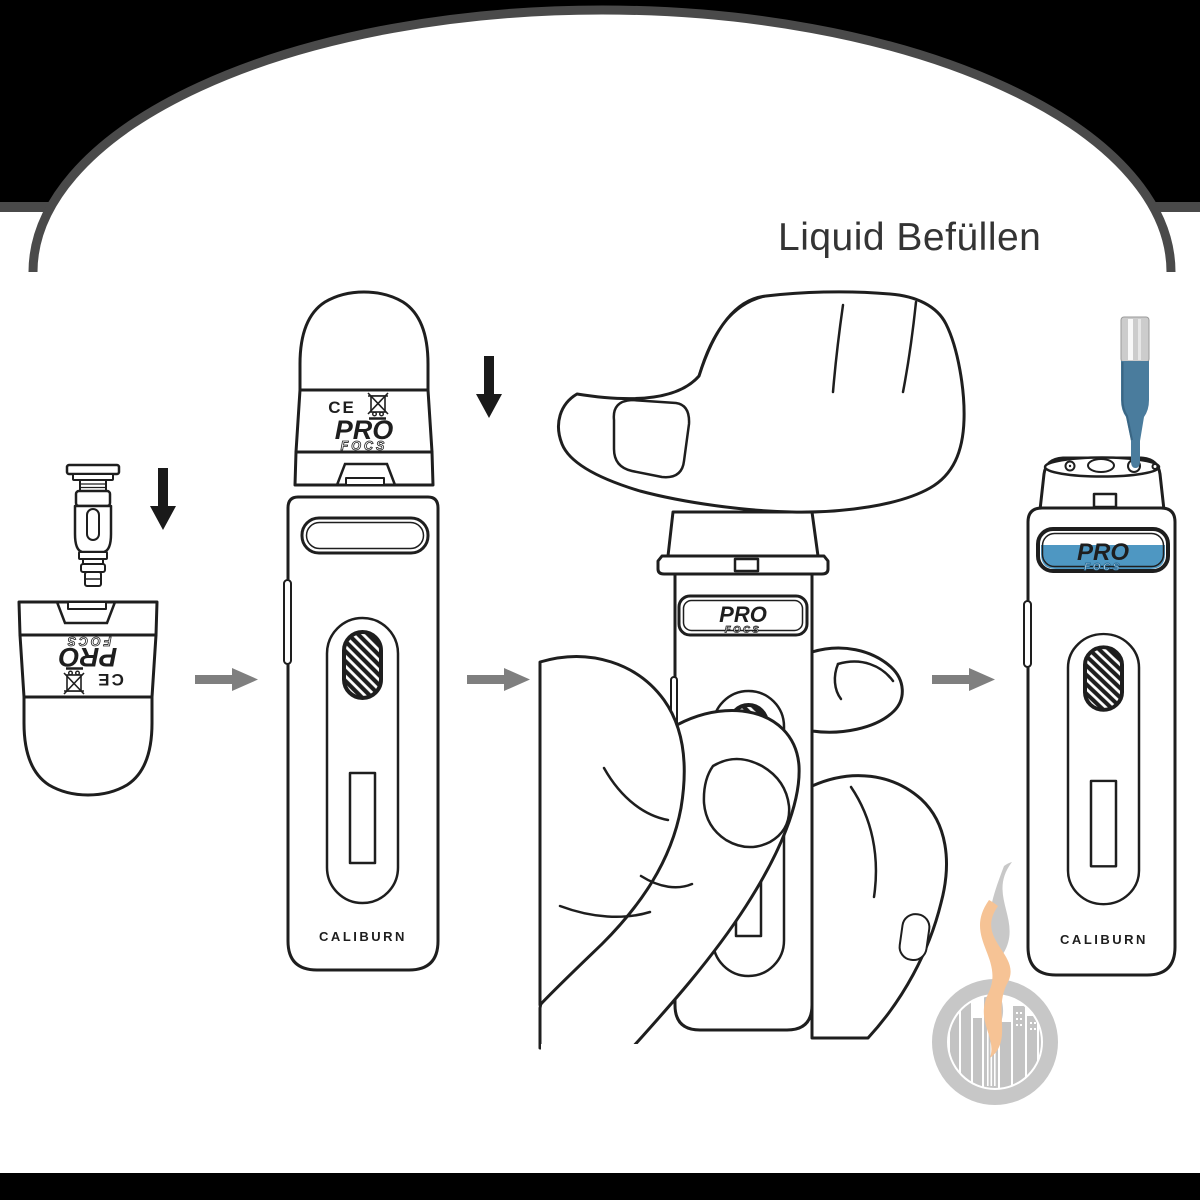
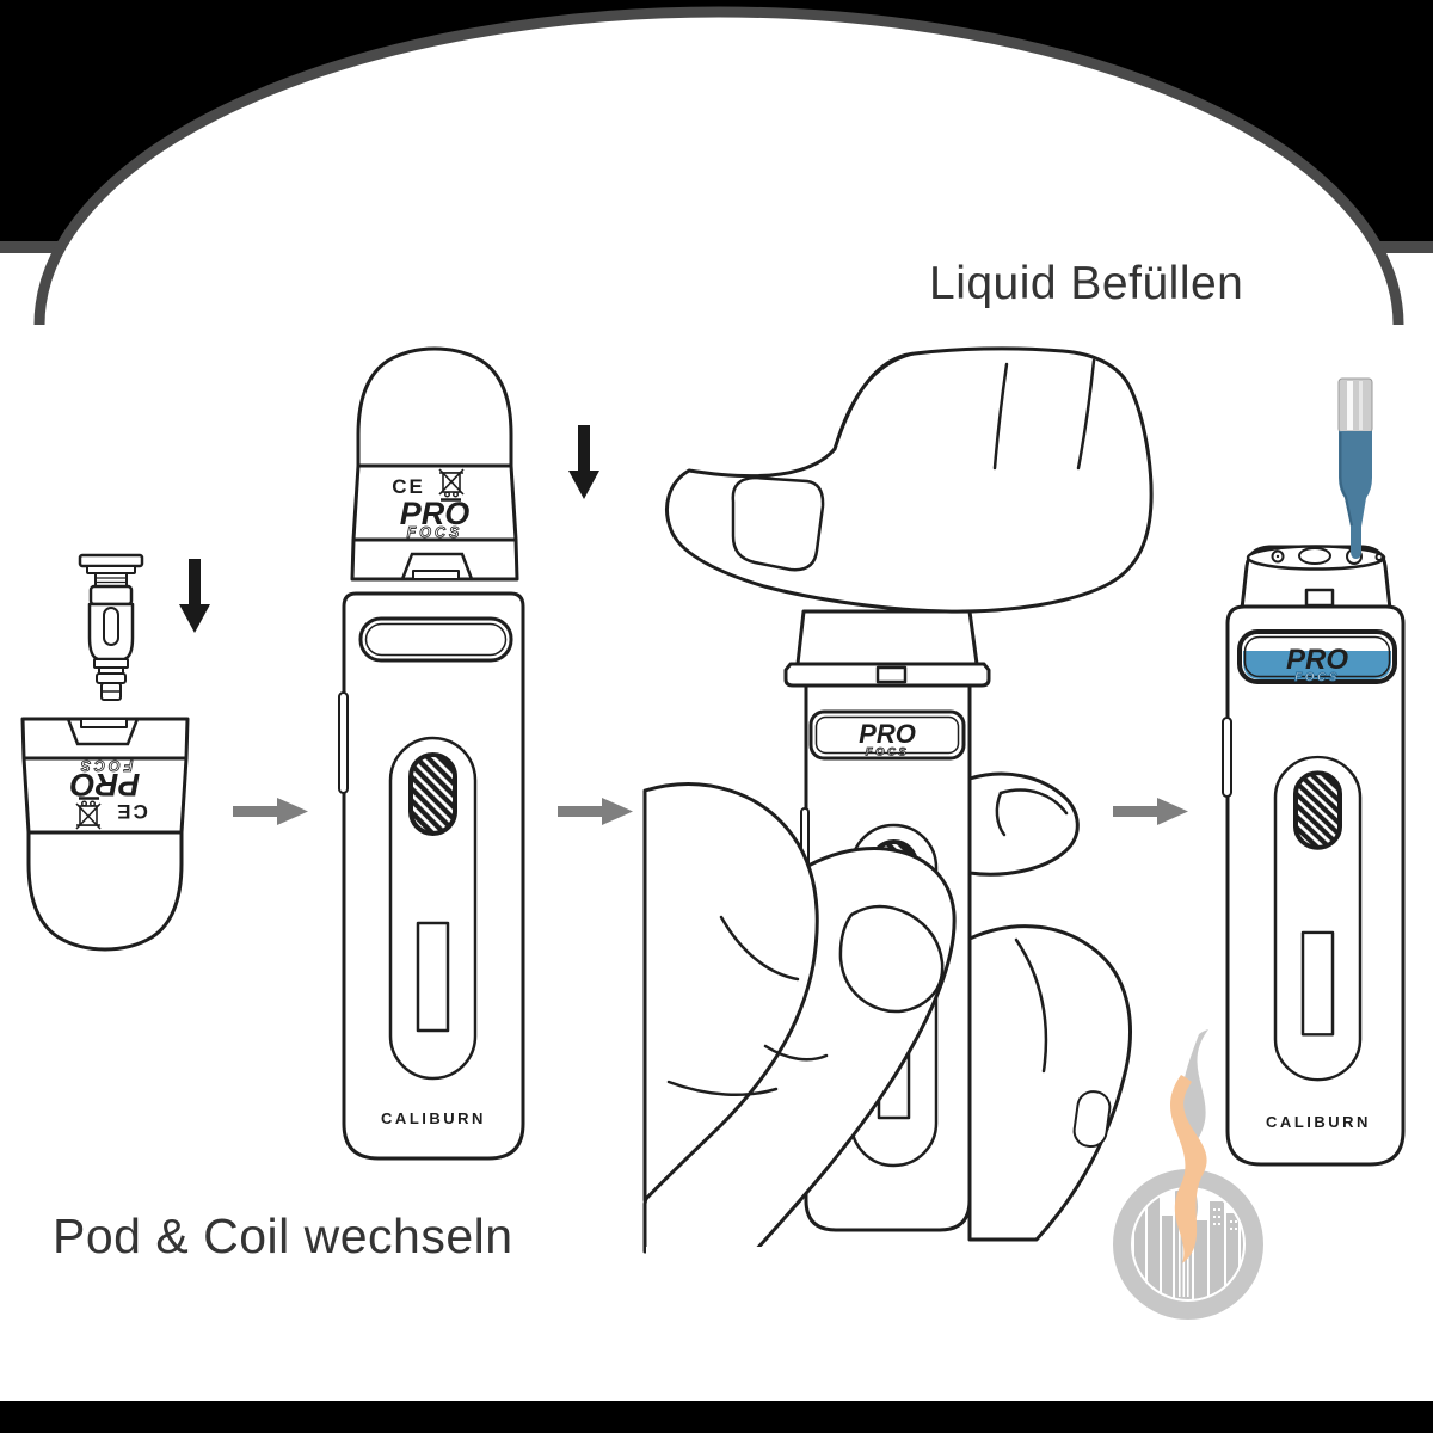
  CALIBURN
  PRO
  FOCS
  PRO
  FOCS
  CALIBURN
  Liquid Befüllen
+ Pod & Coil wechseln
